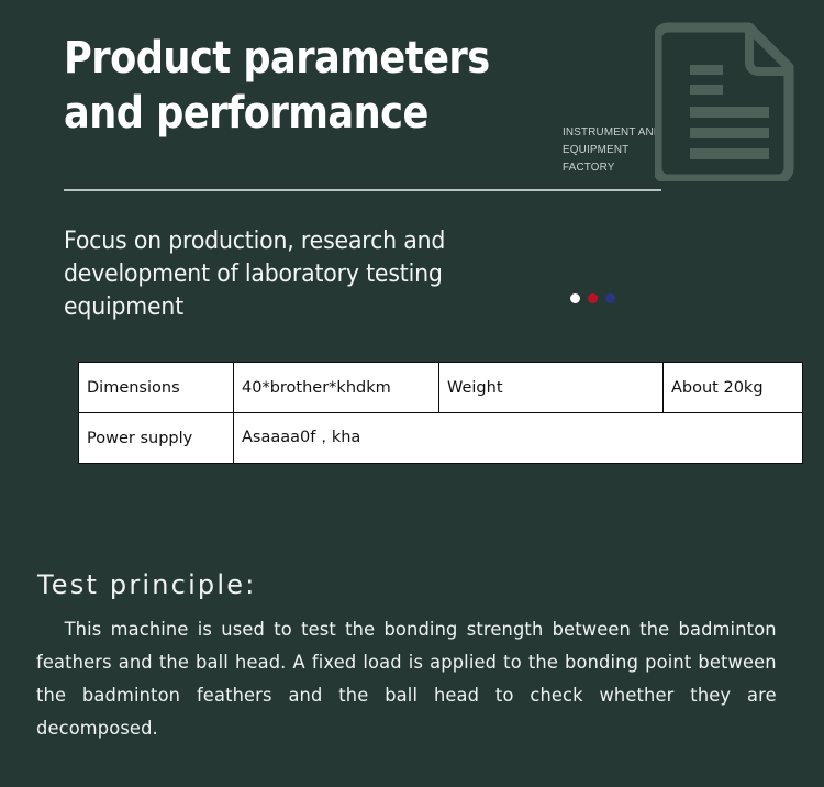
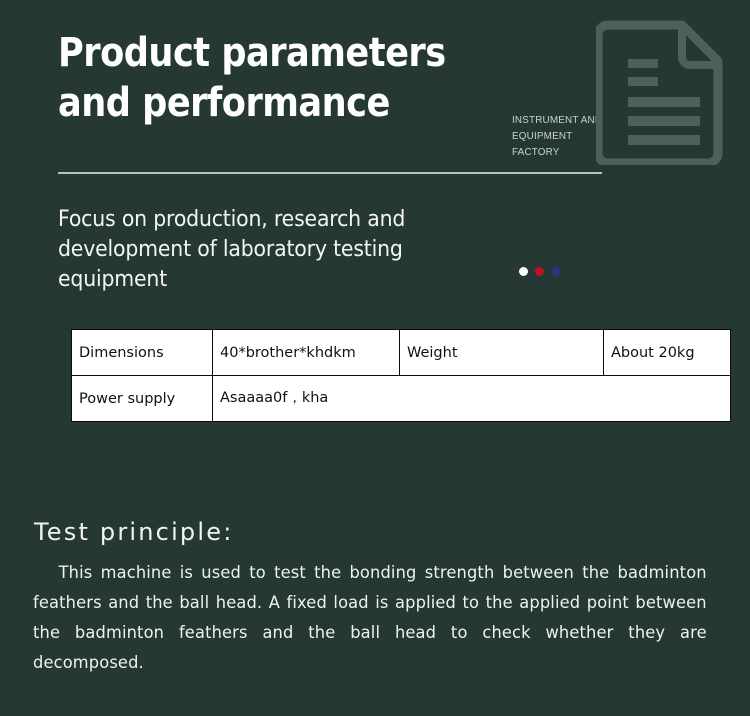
  Product parameters
  and performance
  INSTRUMENT AN
  EQUIPMENT
  FACTORY
  Focus on production, research and
  development of laboratory testing
  equipment
  Dimensions	40*brother*khdkm	Weight	About 20kg
  Power supply	Asaaaa0f，kha
  Test principle:
- This machine is used to test the bonding strength between the badminton feathers and the ball head. A fixed load is applied to the bonding point between the badminton feathers and the ball head to check whether they are decomposed.
+ This machine is used to test the bonding strength between the badminton feathers and the ball head. A fixed load is applied to the applied point between the badminton feathers and the ball head to check whether they are decomposed.
